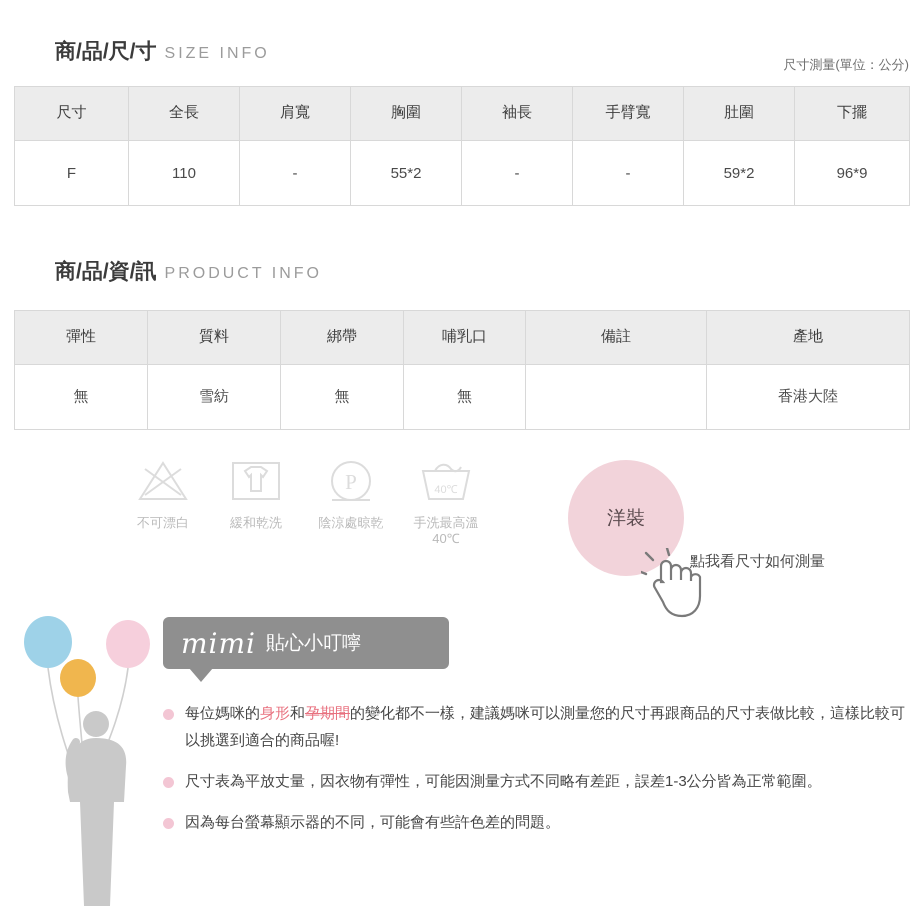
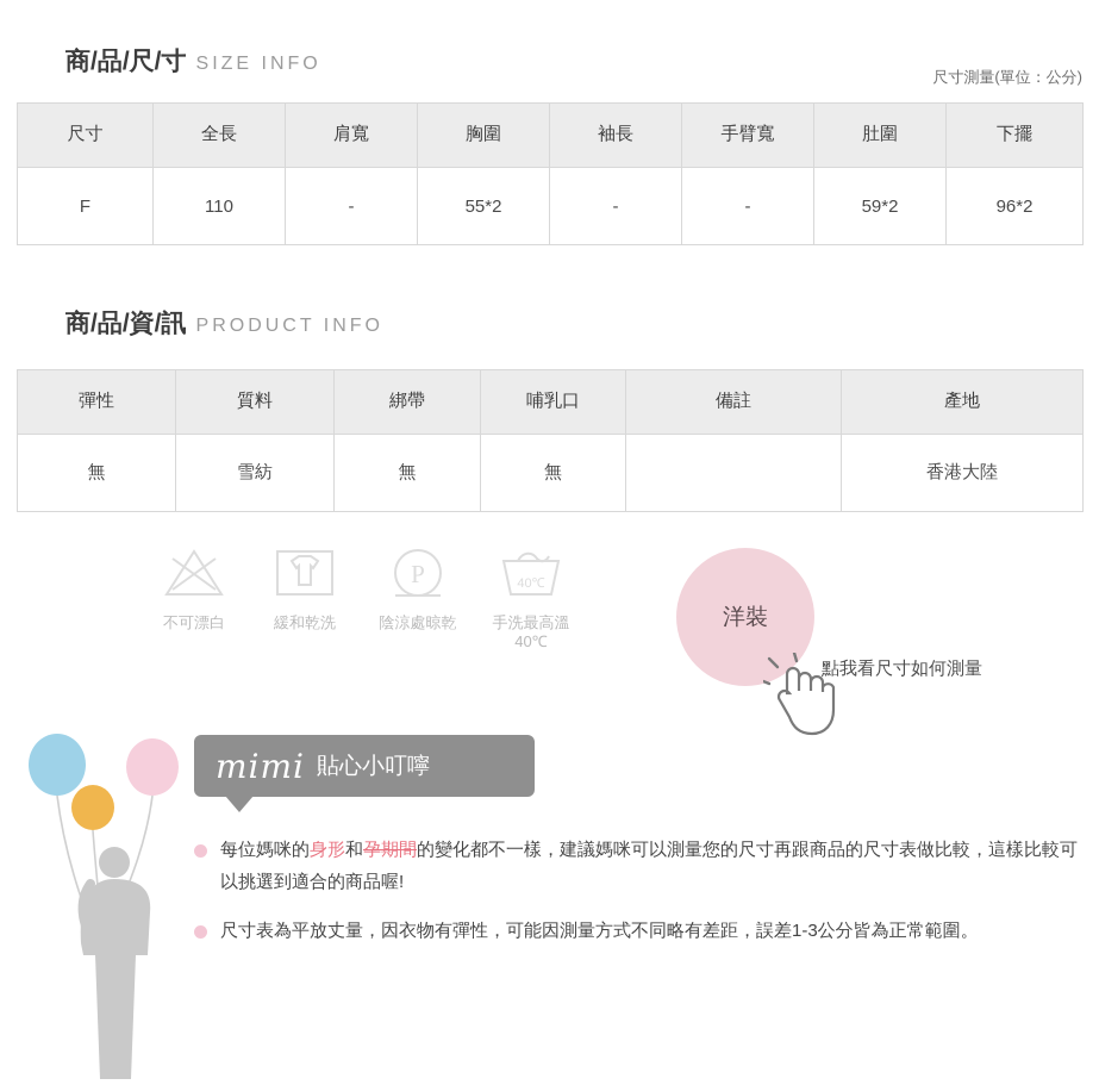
  商/品/尺/寸 SIZE INFO
  尺寸測量(單位：公分)
  尺寸	全長	肩寬	胸圍	袖長	手臂寬	肚圍	下擺
- F	110	-	55*2	-	-	59*2	96*9
+ F	110	-	55*2	-	-	59*2	96*2
  商/品/資/訊 PRODUCT INFO
  彈性	質料	綁帶	哺乳口	備註	產地
  無	雪紡	無	無		香港大陸
  不可漂白
  緩和乾洗
  P
  陰涼處晾乾
  40℃
  手洗最高溫
  40℃
  洋裝
  點我看尺寸如何測量
  mimi
  貼心小叮嚀
  每位媽咪的身形和孕期間的變化都不一樣，建議媽咪可以測量您的尺寸再跟商品的尺寸表做比較，這樣比較可以挑選到適合的商品喔!
  尺寸表為平放丈量，因衣物有彈性，可能因測量方式不同略有差距，誤差1-3公分皆為正常範圍。
- 因為每台螢幕顯示器的不同，可能會有些許色差的問題。
